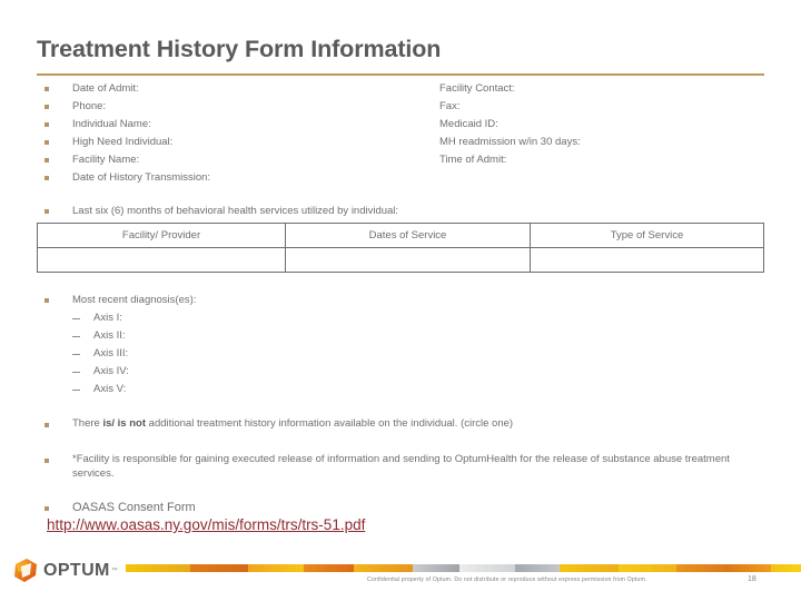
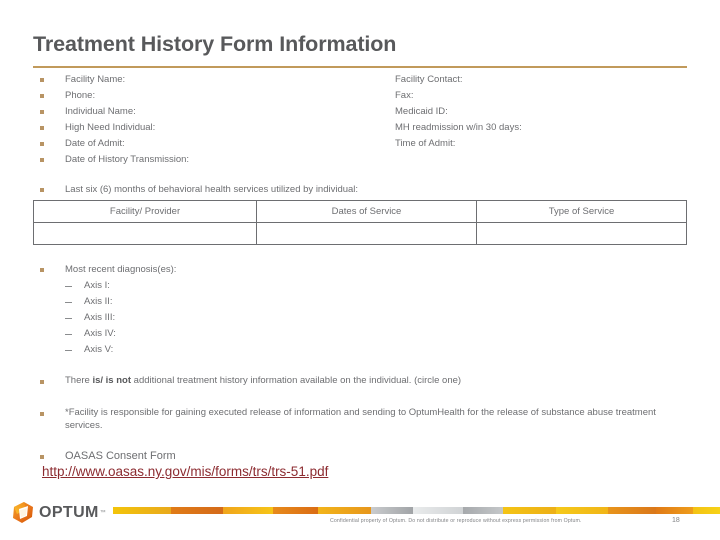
  Treatment History Form Information
- Date of Admit:
+ Facility Name:
  Facility Contact:
  Phone:
  Fax:
  Individual Name:
  Medicaid ID:
  High Need Individual:
  MH readmission w/in 30 days:
- Facility Name:
+ Date of Admit:
  Time of Admit:
  Date of History Transmission:
  Last six (6) months of behavioral health services utilized by individual:
  Facility/ Provider	Dates of Service	Type of Service
  Most recent diagnosis(es):
  Axis I:
  Axis II:
  Axis III:
  Axis IV:
  Axis V:
  There is/ is not additional treatment history information available on the individual. (circle one)
  *Facility is responsible for gaining executed release of information and sending to OptumHealth for the release of substance abuse treatment services.
  OASAS Consent Form
  http://www.oasas.ny.gov/mis/forms/trs/trs-51.pdf
  OPTUM
